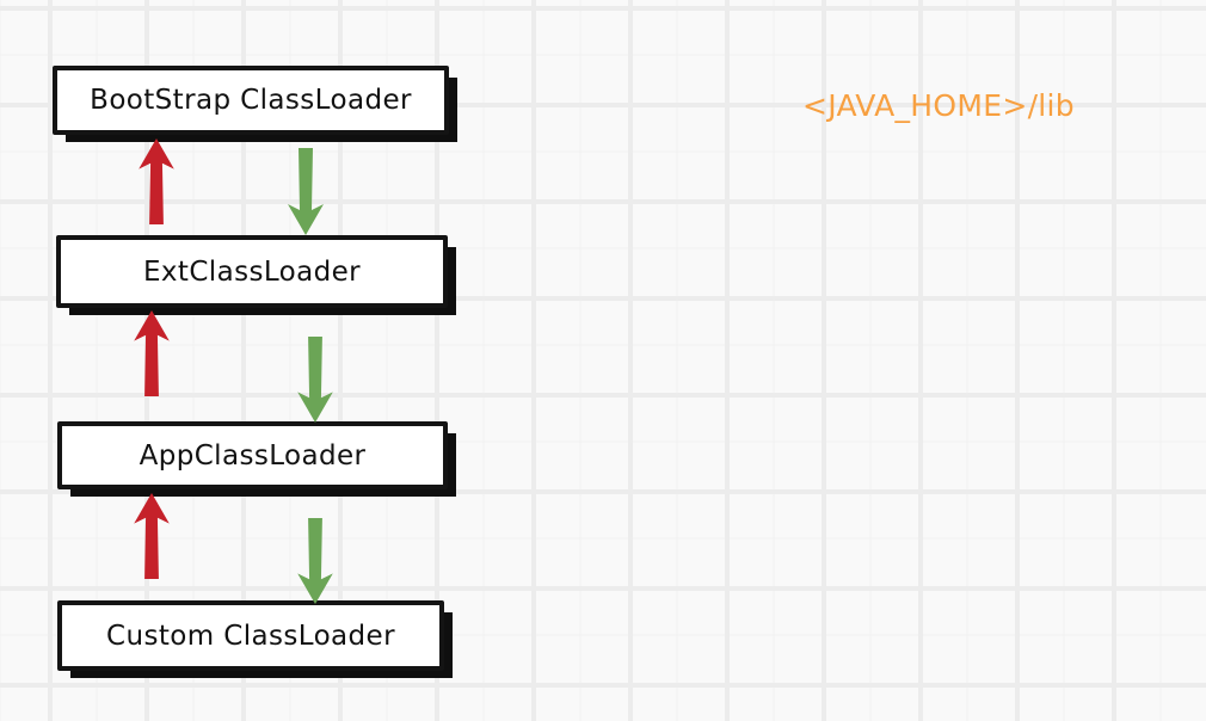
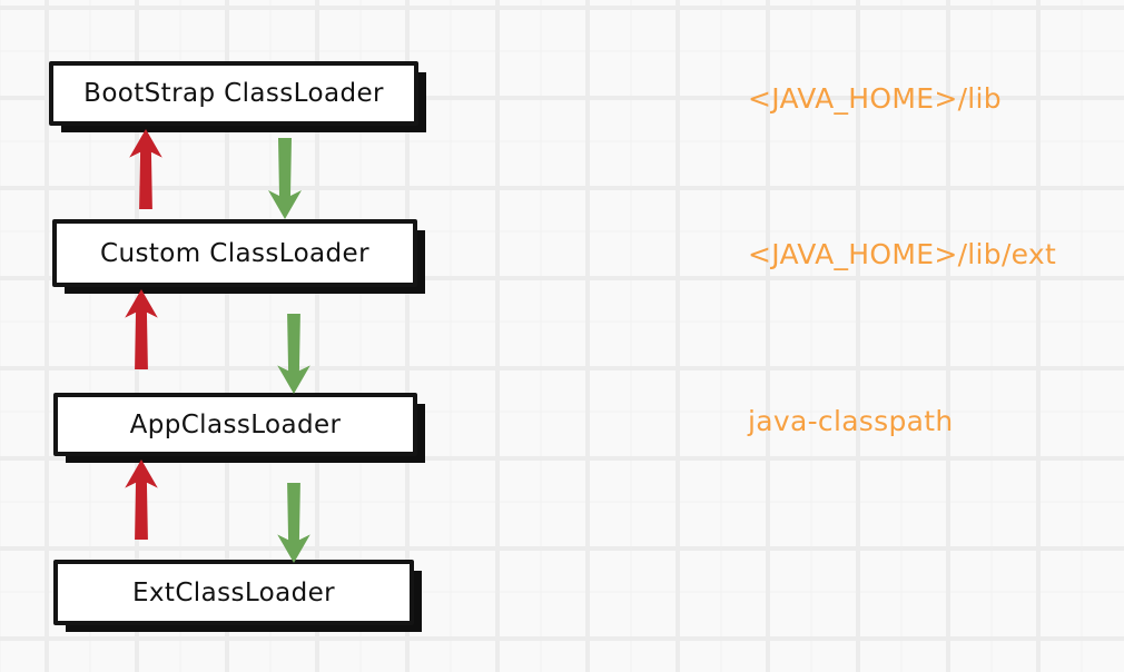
  BootStrap ClassLoader
- ExtClassLoader
+ Custom ClassLoader
  AppClassLoader
- Custom ClassLoader
+ ExtClassLoader
  <JAVA_HOME>/lib
+ <JAVA_HOME>/lib/ext
+ java-classpath
